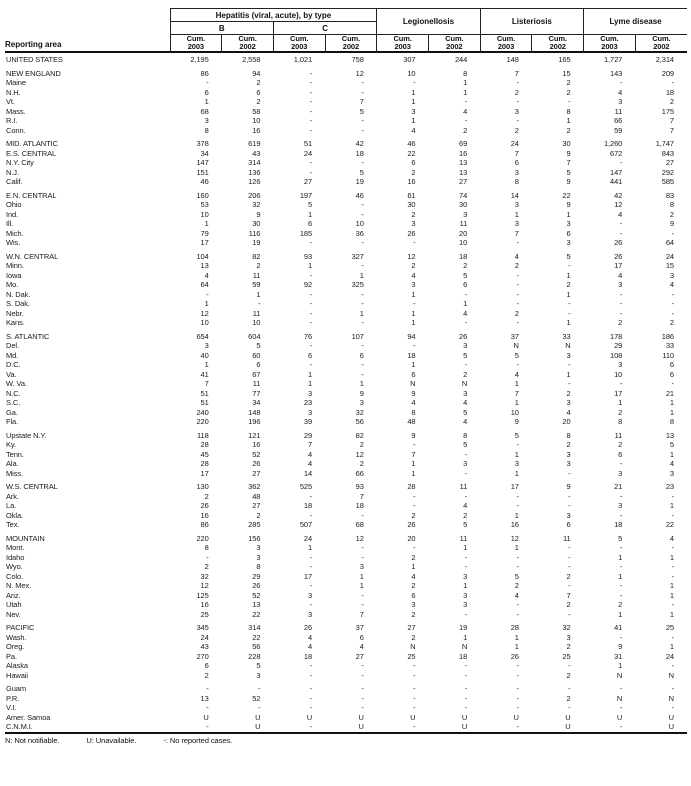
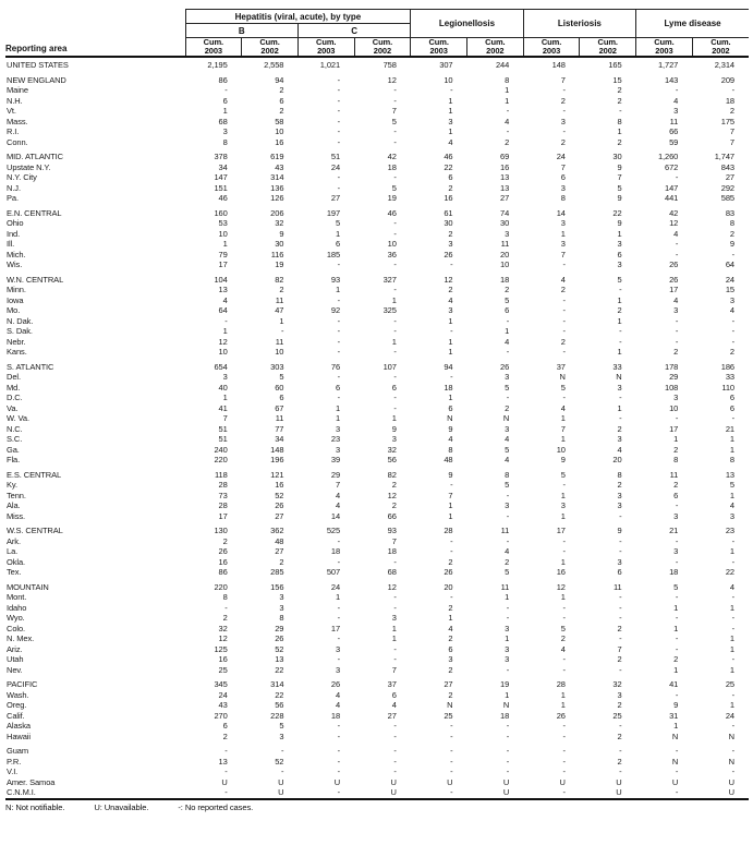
  Reporting area	Hepatitis (viral, acute), by type	Legionellosis	Listeriosis	Lyme disease
  B	C
  Cum.2003	Cum.2002	Cum.2003	Cum.2002	Cum.2003	Cum.2002	Cum.2003	Cum.2002	Cum.2003	Cum.2002
  UNITED STATES	2,195	2,558	1,021	758	307	244	148	165	1,727	2,314
  NEW ENGLAND	86	94	-	12	10	8	7	15	143	209
  Maine	-	2	-	-	-	1	-	2	-	-
  N.H.	6	6	-	-	1	1	2	2	4	18
  Vt.	1	2	-	7	1	-	-	-	3	2
  Mass.	68	58	-	5	3	4	3	8	11	175
  R.I.	3	10	-	-	1	-	-	1	66	7
  Conn.	8	16	-	-	4	2	2	2	59	7
  MID. ATLANTIC	378	619	51	42	46	69	24	30	1,260	1,747
- E.S. CENTRAL	34	43	24	18	22	16	7	9	672	843
+ Upstate N.Y.	34	43	24	18	22	16	7	9	672	843
  N.Y. City	147	314	-	-	6	13	6	7	-	27
  N.J.	151	136	-	5	2	13	3	5	147	292
- Calif.	46	126	27	19	16	27	8	9	441	585
+ Pa.	46	126	27	19	16	27	8	9	441	585
  E.N. CENTRAL	160	206	197	46	61	74	14	22	42	83
  Ohio	53	32	5	-	30	30	3	9	12	8
  Ind.	10	9	1	-	2	3	1	1	4	2
  Ill.	1	30	6	10	3	11	3	3	-	9
  Mich.	79	116	185	36	26	20	7	6	-	-
  Wis.	17	19	-	-	-	10	-	3	26	64
  W.N. CENTRAL	104	82	93	327	12	18	4	5	26	24
  Minn.	13	2	1	-	2	2	2	-	17	15
  Iowa	4	11	-	1	4	5	-	1	4	3
- Mo.	64	59	92	325	3	6	-	2	3	4
+ Mo.	64	47	92	325	3	6	-	2	3	4
  N. Dak.	-	1	-	-	1	-	-	1	-	-
  S. Dak.	1	-	-	-	-	1	-	-	-	-
  Nebr.	12	11	-	1	1	4	2	-	-	-
  Kans.	10	10	-	-	1	-	-	1	2	2
- S. ATLANTIC	654	604	76	107	94	26	37	33	178	186
+ S. ATLANTIC	654	303	76	107	94	26	37	33	178	186
  Del.	3	5	-	-	-	3	N	N	29	33
  Md.	40	60	6	6	18	5	5	3	108	110
  D.C.	1	6	-	-	1	-	-	-	3	6
  Va.	41	67	1	-	6	2	4	1	10	6
  W. Va.	7	11	1	1	N	N	1	-	-	-
  N.C.	51	77	3	9	9	3	7	2	17	21
  S.C.	51	34	23	3	4	4	1	3	1	1
  Ga.	240	148	3	32	8	5	10	4	2	1
  Fla.	220	196	39	56	48	4	9	20	8	8
- Upstate N.Y.	118	121	29	82	9	8	5	8	11	13
+ E.S. CENTRAL	118	121	29	82	9	8	5	8	11	13
  Ky.	28	16	7	2	-	5	-	2	2	5
- Tenn.	45	52	4	12	7	-	1	3	6	1
+ Tenn.	73	52	4	12	7	-	1	3	6	1
  Ala.	28	26	4	2	1	3	3	3	-	4
  Miss.	17	27	14	66	1	-	1	-	3	3
  W.S. CENTRAL	130	362	525	93	28	11	17	9	21	23
  Ark.	2	48	-	7	-	-	-	-	-	-
  La.	26	27	18	18	-	4	-	-	3	1
  Okla.	16	2	-	-	2	2	1	3	-	-
  Tex.	86	285	507	68	26	5	16	6	18	22
  MOUNTAIN	220	156	24	12	20	11	12	11	5	4
  Mont.	8	3	1	-	-	1	1	-	-	-
  Idaho	-	3	-	-	2	-	-	-	1	1
  Wyo.	2	8	-	3	1	-	-	-	-	-
  Colo.	32	29	17	1	4	3	5	2	1	-
  N. Mex.	12	26	-	1	2	1	2	-	-	1
  Ariz.	125	52	3	-	6	3	4	7	-	1
  Utah	16	13	-	-	3	3	-	2	2	-
  Nev.	25	22	3	7	2	-	-	-	1	1
  PACIFIC	345	314	26	37	27	19	28	32	41	25
  Wash.	24	22	4	6	2	1	1	3	-	-
  Oreg.	43	56	4	4	N	N	1	2	9	1
- Pa.	270	228	18	27	25	18	26	25	31	24
+ Calif.	270	228	18	27	25	18	26	25	31	24
  Alaska	6	5	-	-	-	-	-	-	1	-
  Hawaii	2	3	-	-	-	-	-	2	N	N
  Guam	-	-	-	-	-	-	-	-	-	-
  P.R.	13	52	-	-	-	-	-	2	N	N
  V.I.	-	-	-	-	-	-	-	-	-	-
  Amer. Samoa	U	U	U	U	U	U	U	U	U	U
  C.N.M.I.	-	U	-	U	-	U	-	U	-	U
  N: Not notifiable. U: Unavailable. -: No reported cases.
